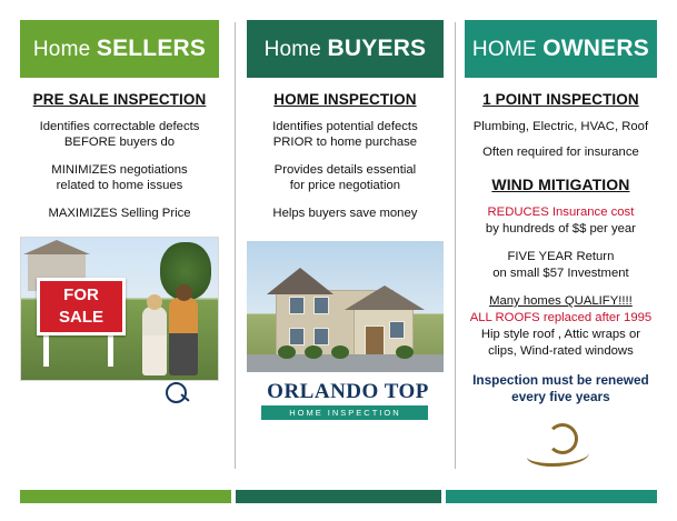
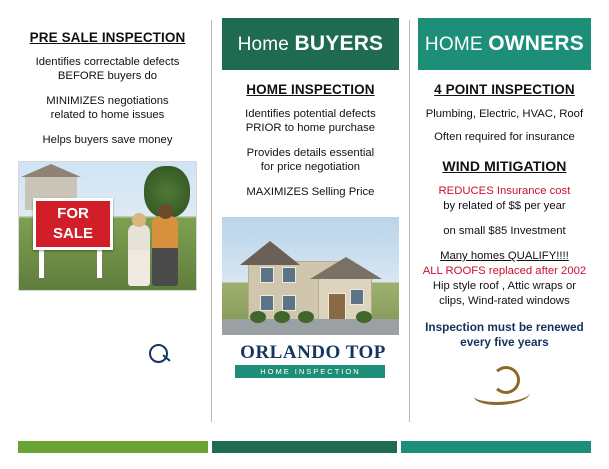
- Home SELLERS
  PRE SALE INSPECTION
  Identifies correctable defects
  BEFORE buyers do
  MINIMIZES negotiations
  related to home issues
- MAXIMIZES Selling Price
+ Helps buyers save money
  FOR
  SALE
  Home BUYERS
  HOME INSPECTION
  Identifies potential defects
  PRIOR to home purchase
  Provides details essential
  for price negotiation
- Helps buyers save money
+ MAXIMIZES Selling Price
  ORLANDO TOP
  HOME INSPECTION
  HOME OWNERS
- 1 POINT INSPECTION
+ 4 POINT INSPECTION
  Plumbing, Electric, HVAC, Roof
  Often required for insurance
  WIND MITIGATION
  REDUCES Insurance cost
- by hundreds of $$ per year
+ by related of $$ per year
- FIVE YEAR Return
- on small $57 Investment
+ on small $85 Investment
  Many homes QUALIFY!!!!
- ALL ROOFS replaced after 1995
+ ALL ROOFS replaced after 2002
  Hip style roof , Attic wraps or
  clips, Wind-rated windows
  Inspection must be renewed
  every five years
